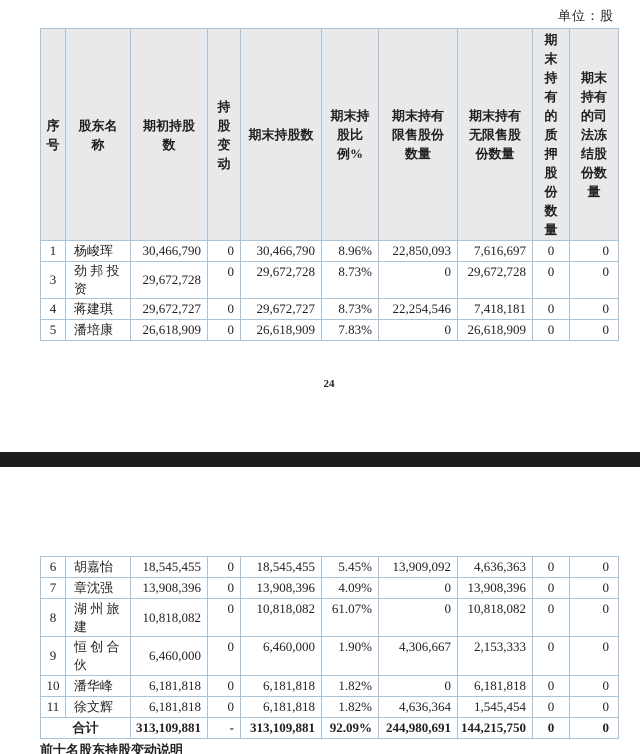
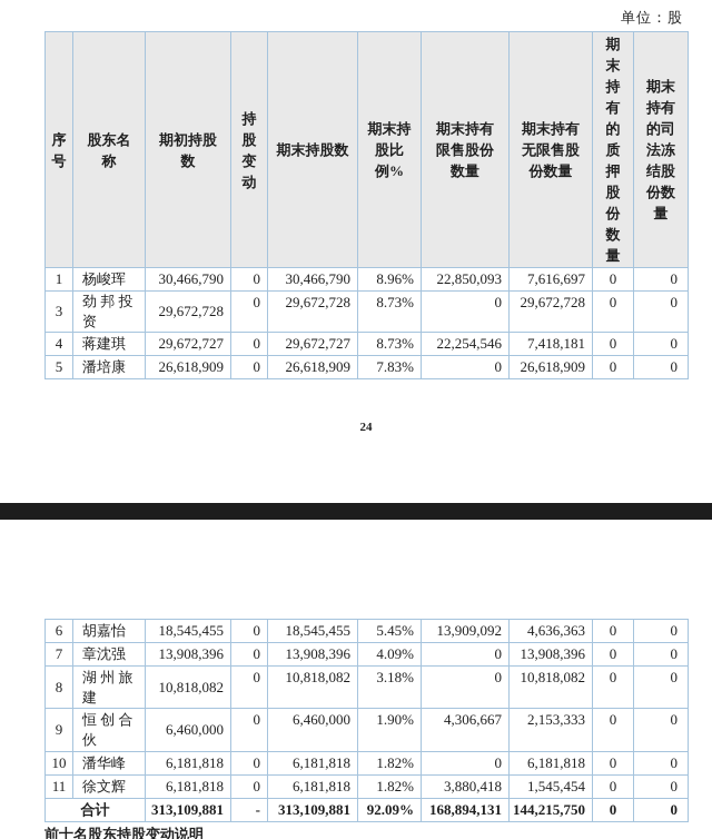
  单位：股
  序 号	股东名 称	期初持股 数	持 股 变 动	期末持股数	期末持 股比 例%	期末持有 限售股份 数量	期末持有 无限售股 份数量	期 末 持 有 的 质 押 股 份 数 量	期末 持有 的司 法冻 结股 份数 量
  1	杨峻珲	30,466,790	0	30,466,790	8.96%	22,850,093	7,616,697	0	0
  3	劲 邦 投 资	29,672,728	0	29,672,728	8.73%	0	29,672,728	0	0
  4	蒋建琪	29,672,727	0	29,672,727	8.73%	22,254,546	7,418,181	0	0
  5	潘培康	26,618,909	0	26,618,909	7.83%	0	26,618,909	0	0
  24
  6	胡嘉怡	18,545,455	0	18,545,455	5.45%	13,909,092	4,636,363	0	0
  7	章沈强	13,908,396	0	13,908,396	4.09%	0	13,908,396	0	0
- 8	湖 州 旅 建	10,818,082	0	10,818,082	61.07%	0	10,818,082	0	0
+ 8	湖 州 旅 建	10,818,082	0	10,818,082	3.18%	0	10,818,082	0	0
  9	恒 创 合 伙	6,460,000	0	6,460,000	1.90%	4,306,667	2,153,333	0	0
  10	潘华峰	6,181,818	0	6,181,818	1.82%	0	6,181,818	0	0
- 11	徐文辉	6,181,818	0	6,181,818	1.82%	4,636,364	1,545,454	0	0
+ 11	徐文辉	6,181,818	0	6,181,818	1.82%	3,880,418	1,545,454	0	0
- 合计	313,109,881	-	313,109,881	92.09%	244,980,691	144,215,750	0	0
+ 合计	313,109,881	-	313,109,881	92.09%	168,894,131	144,215,750	0	0
  前十名股东持股变动说明
